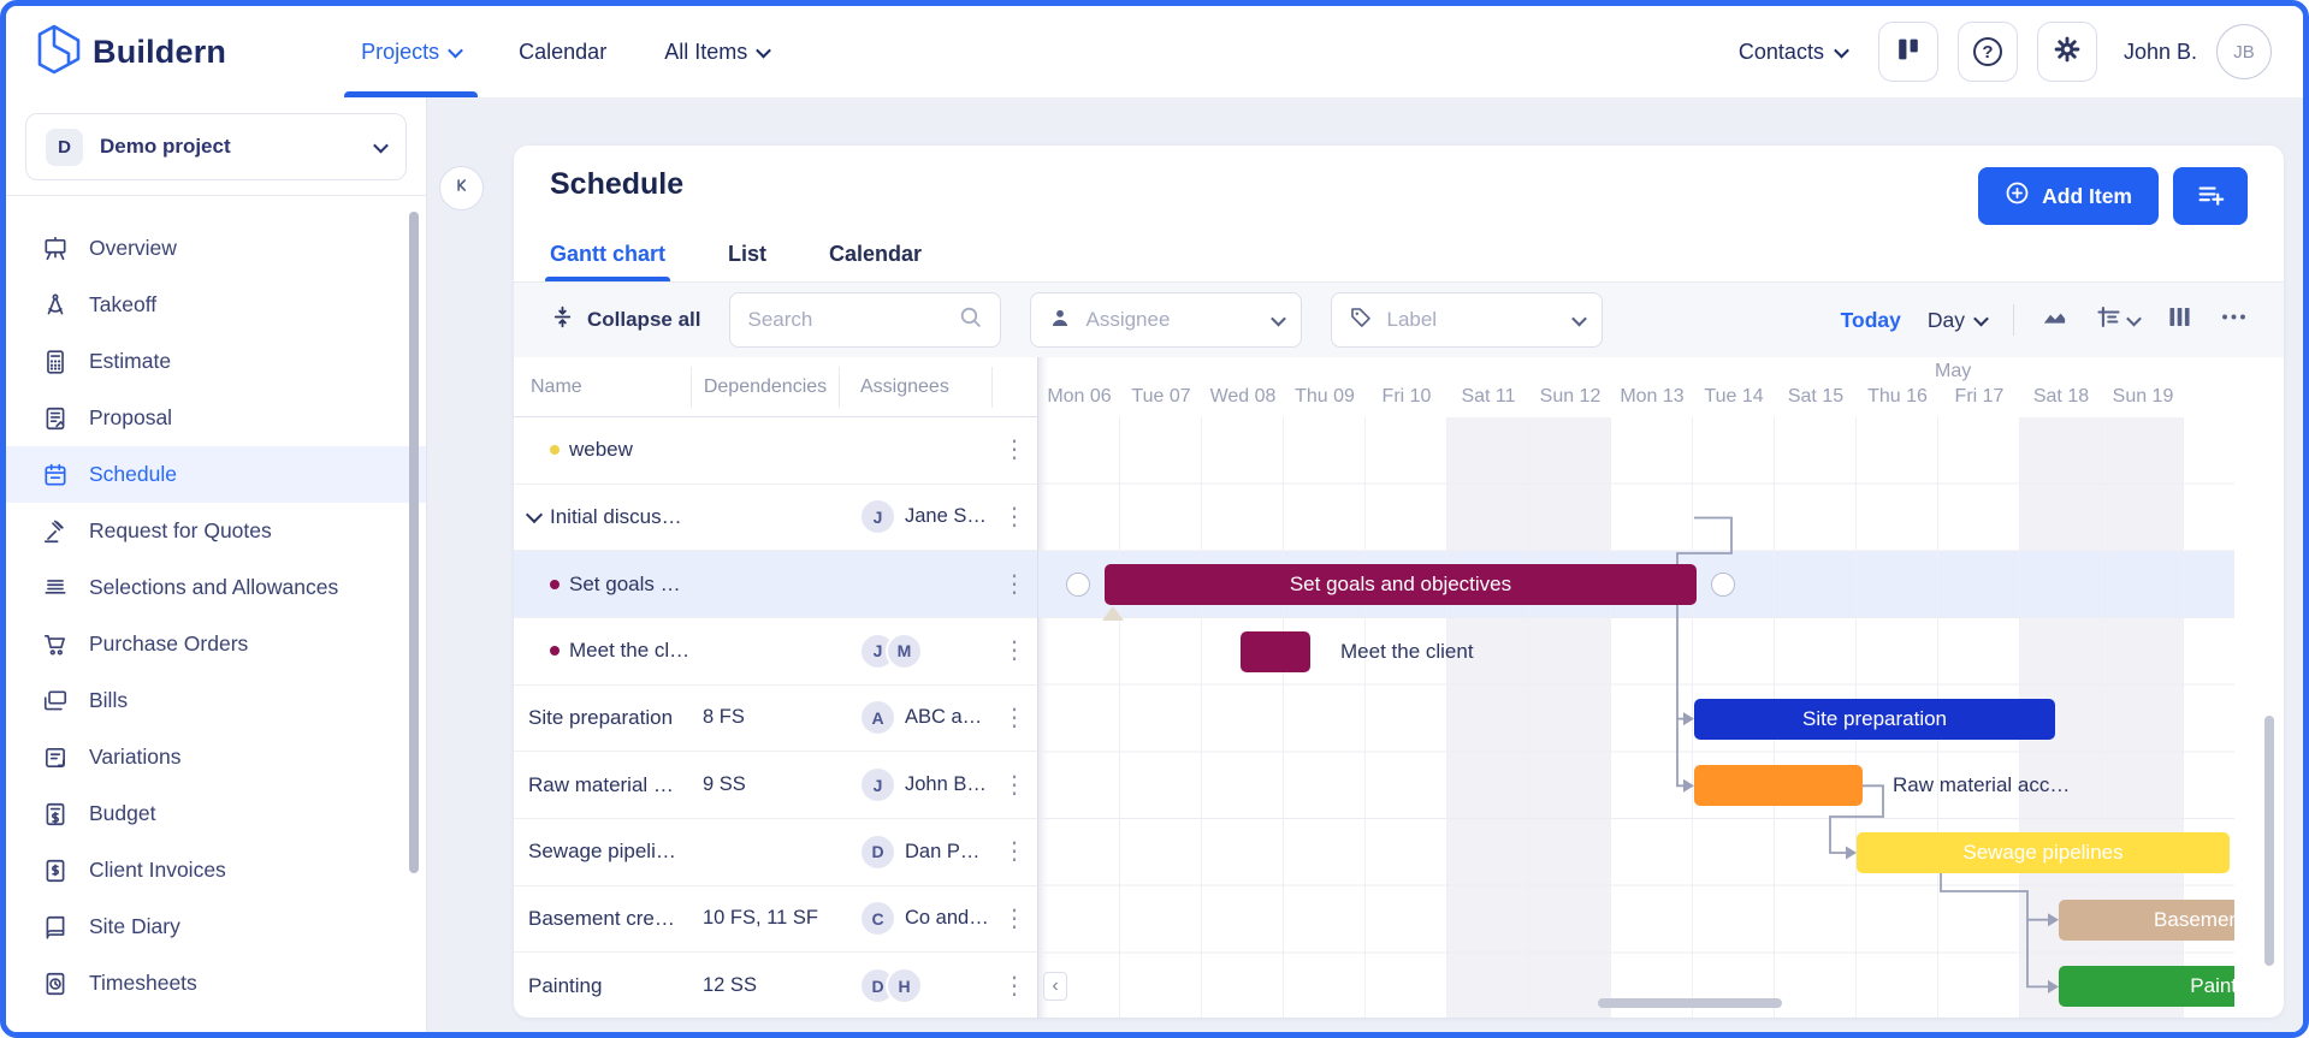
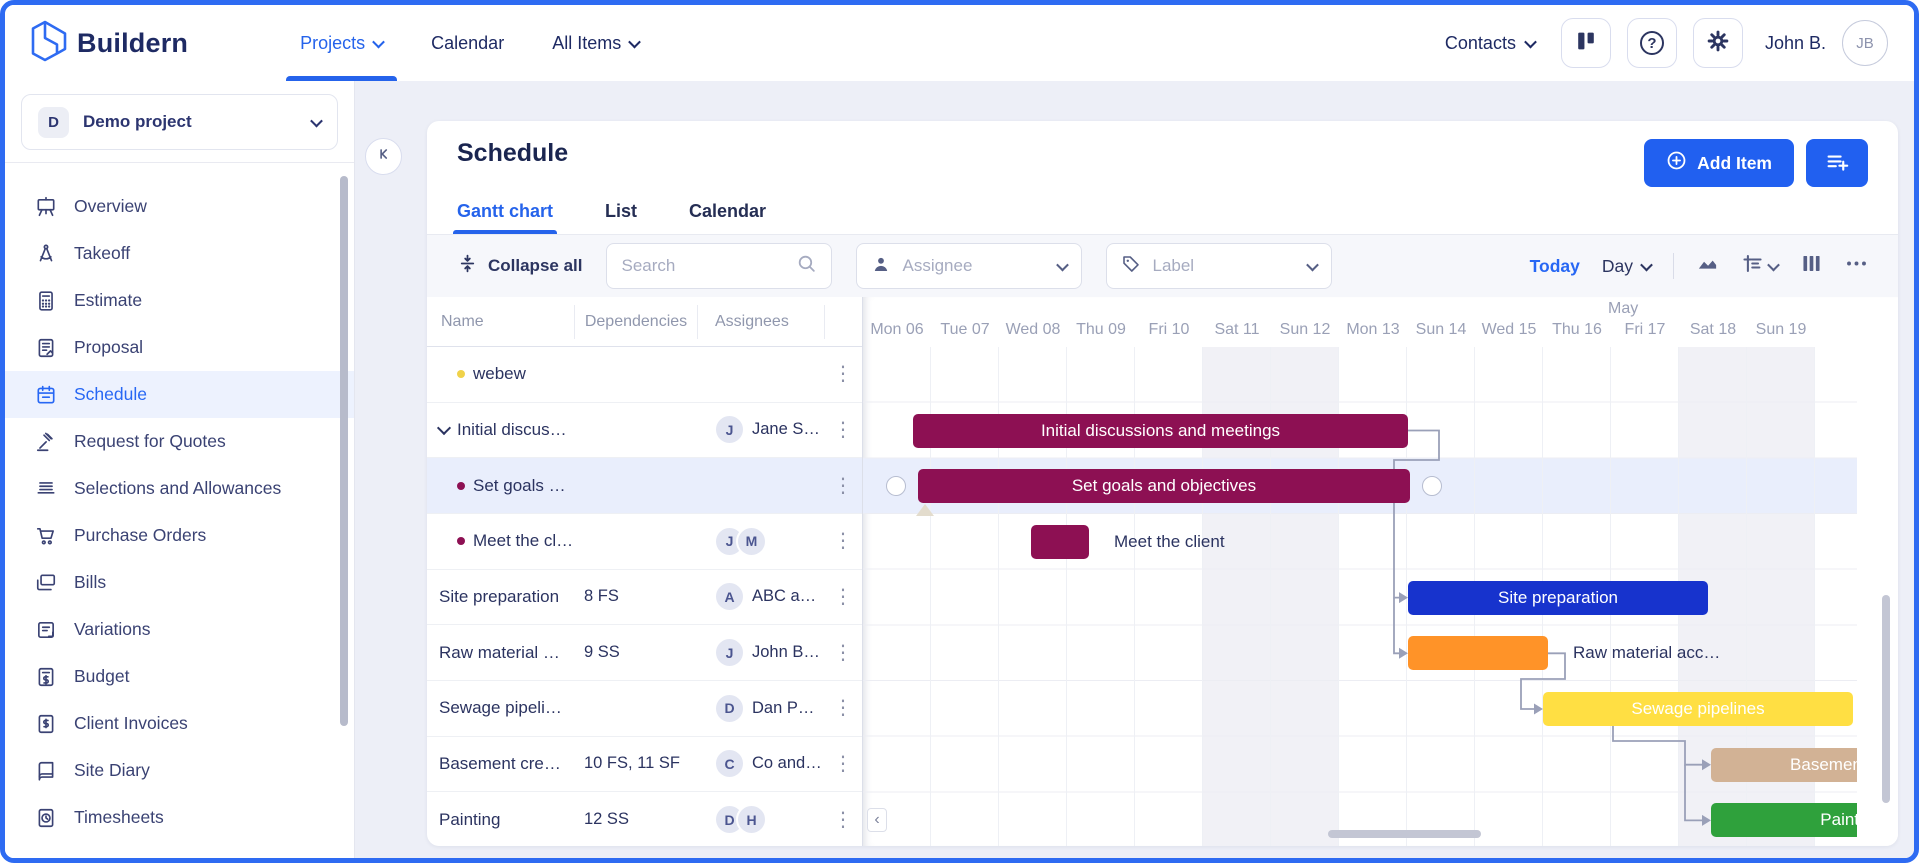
  Buildern
  Projects
  Calendar
  All Items
  Contacts
  ?
  John B.
  JB
  D
  Demo project
  Overview
  Takeoff
  Estimate
  Proposal
  Schedule
  Request for Quotes
  Selections and Allowances
  Purchase Orders
  Bills
  Variations
  Budget
  Client Invoices
  Site Diary
  Timesheets
  Schedule
  Add Item
  Gantt chart
  List
  Calendar
  Collapse all
  Search
  Assignee
  Label
  Today
  Day
  Name
  Dependencies
  Assignees
  webew
  ⋮
  Initial discussi…
  J
  Jane S…
  ⋮
  Set goals a…
  ⋮
  Meet the cli…
  J
  M
  ⋮
  Site preparation
  8 FS
  A
  ABC a…
  ⋮
  Raw material …
  9 SS
  J
  John B…
  ⋮
  Sewage pipeli…
  D
  Dan P…
  ⋮
  Basement cre…
  10 FS, 11 SF
  C
  Co and…
  ⋮
  Painting
  12 SS
  D
  H
  ⋮
  May
  Mon 06
  Tue 07
  Wed 08
  Thu 09
  Fri 10
  Sat 11
  Sun 12
  Mon 13
- Tue 14
+ Sun 14
- Sat 15
+ Wed 15
  Thu 16
  Fri 17
  Sat 18
  Sun 19
+ Initial discussions and meetings
  Set goals and objectives
  Meet the client
  Site preparation
  Raw material acc…
  Sewage pipelines
  ‹
